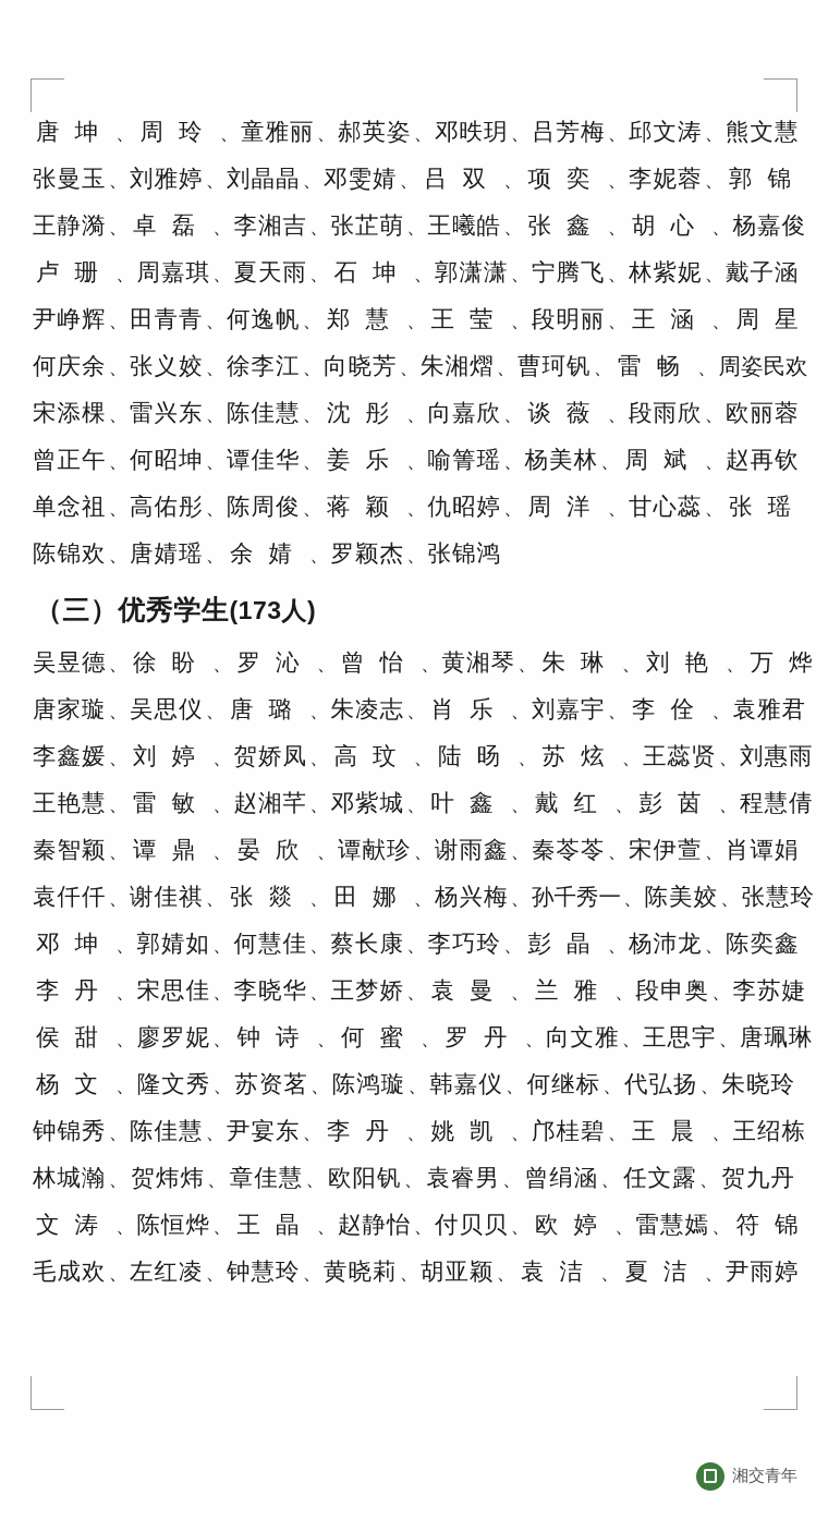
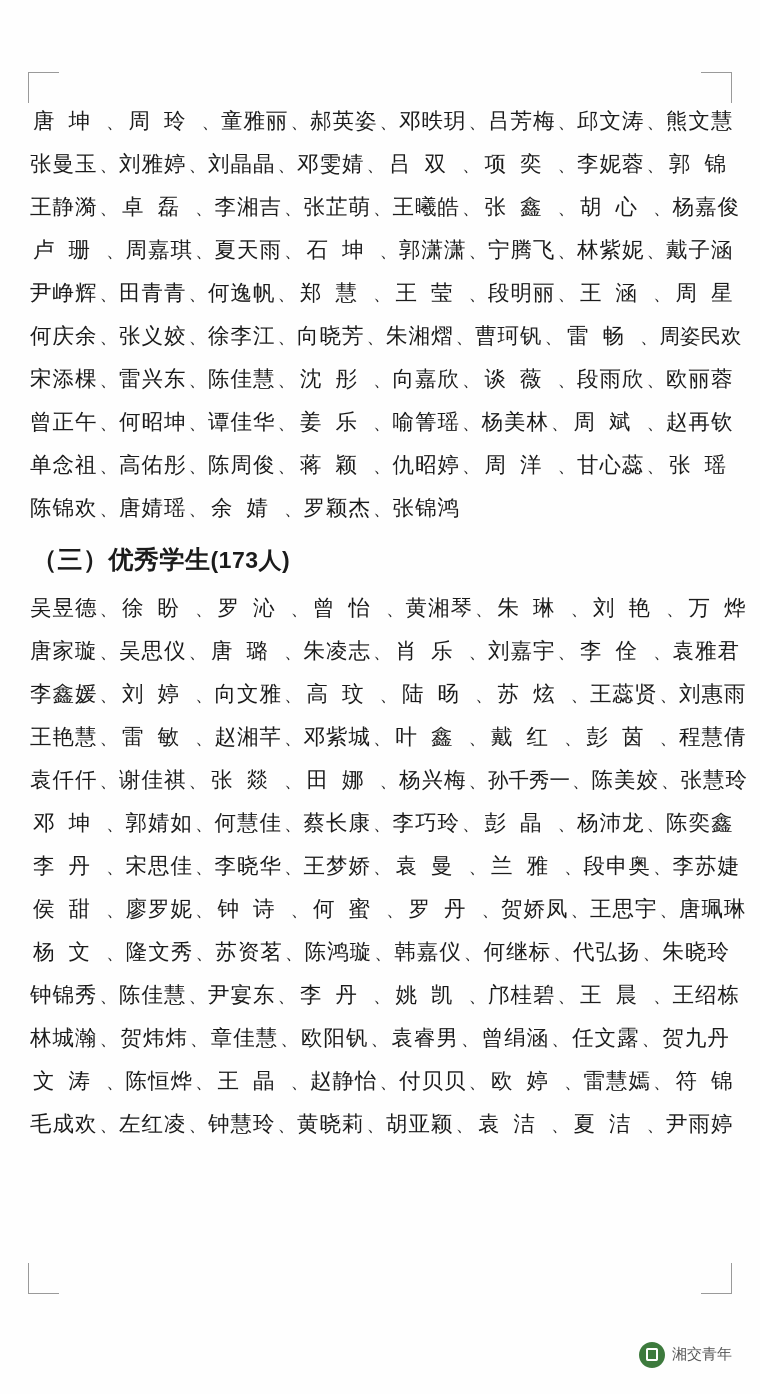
  唐坤、
  周玲、
  童雅丽、
  郝英姿、
  邓昳玥、
  吕芳梅、
  邱文涛、
  熊文慧
  张曼玉、
  刘雅婷、
  刘晶晶、
  邓雯婧、
  吕双、
  项奕、
  李妮蓉、
  郭锦
  王静漪、
  卓磊、
  李湘吉、
  张芷萌、
  王曦皓、
  张鑫、
  胡心、
  杨嘉俊
  卢珊、
  周嘉琪、
  夏天雨、
  石坤、
  郭潇潇、
  宁腾飞、
  林紫妮、
  戴子涵
  尹峥辉、
  田青青、
  何逸帆、
  郑慧、
  王莹、
  段明丽、
  王涵、
  周星
  何庆余、
  张义姣、
  徐李江、
  向晓芳、
  朱湘熠、
  曹珂钒、
  雷畅、
  周姿民欢
  宋添棵、
  雷兴东、
  陈佳慧、
  沈彤、
  向嘉欣、
  谈薇、
  段雨欣、
  欧丽蓉
  曾正午、
  何昭坤、
  谭佳华、
  姜乐、
  喻箐瑶、
  杨美林、
  周斌、
  赵再钦
  单念祖、
  高佑彤、
  陈周俊、
  蒋颖、
  仇昭婷、
  周洋、
  甘心蕊、
  张瑶
  陈锦欢、
  唐婧瑶、
  余婧、
  罗颖杰、
  张锦鸿
  （三）优秀学生(173人)
  吴昱德、
  徐盼、
  罗沁、
  曾怡、
  黄湘琴、
  朱琳、
  刘艳、
  万烨
  唐家璇、
  吴思仪、
  唐璐、
  朱凌志、
  肖乐、
  刘嘉宇、
  李佺、
  袁雅君
  李鑫媛、
  刘婷、
- 贺娇凤、
+ 向文雅、
  高玟、
  陆旸、
  苏炫、
  王蕊贤、
  刘惠雨
  王艳慧、
  雷敏、
  赵湘芊、
  邓紫城、
  叶鑫、
  戴红、
  彭茵、
  程慧倩
- 秦智颖、
- 谭鼎、
- 晏欣、
- 谭献珍、
- 谢雨鑫、
- 秦苓苓、
- 宋伊萱、
- 肖谭娟
  袁仟仟、
  谢佳祺、
  张燚、
  田娜、
  杨兴梅、
  孙千秀一、
  陈美姣、
  张慧玲
  邓坤、
  郭婧如、
  何慧佳、
  蔡长康、
  李巧玲、
  彭晶、
  杨沛龙、
  陈奕鑫
  李丹、
  宋思佳、
  李晓华、
  王梦娇、
  袁曼、
  兰雅、
  段申奥、
  李苏婕
  侯甜、
  廖罗妮、
  钟诗、
  何蜜、
  罗丹、
- 向文雅、
+ 贺娇凤、
  王思宇、
  唐珮琳
  杨文、
  隆文秀、
  苏资茗、
  陈鸿璇、
  韩嘉仪、
  何继标、
  代弘扬、
  朱晓玲
  钟锦秀、
  陈佳慧、
  尹宴东、
  李丹、
  姚凯、
  邝桂碧、
  王晨、
  王绍栋
  林城瀚、
  贺炜炜、
  章佳慧、
  欧阳钒、
  袁睿男、
  曾绢涵、
  任文露、
  贺九丹
  文涛、
  陈恒烨、
  王晶、
  赵静怡、
  付贝贝、
  欧婷、
  雷慧嫣、
  符锦
  毛成欢、
  左红凌、
  钟慧玲、
  黄晓莉、
  胡亚颖、
  袁洁、
  夏洁、
  尹雨婷
  湘交青年
